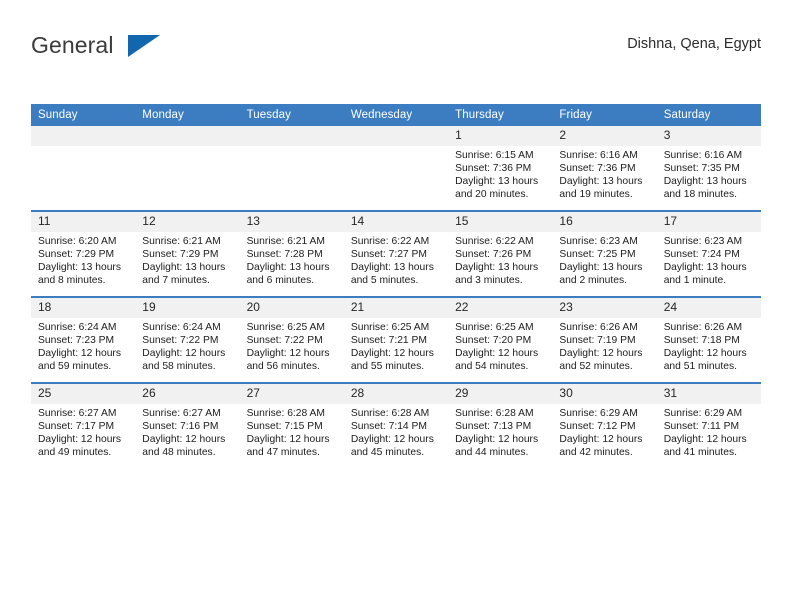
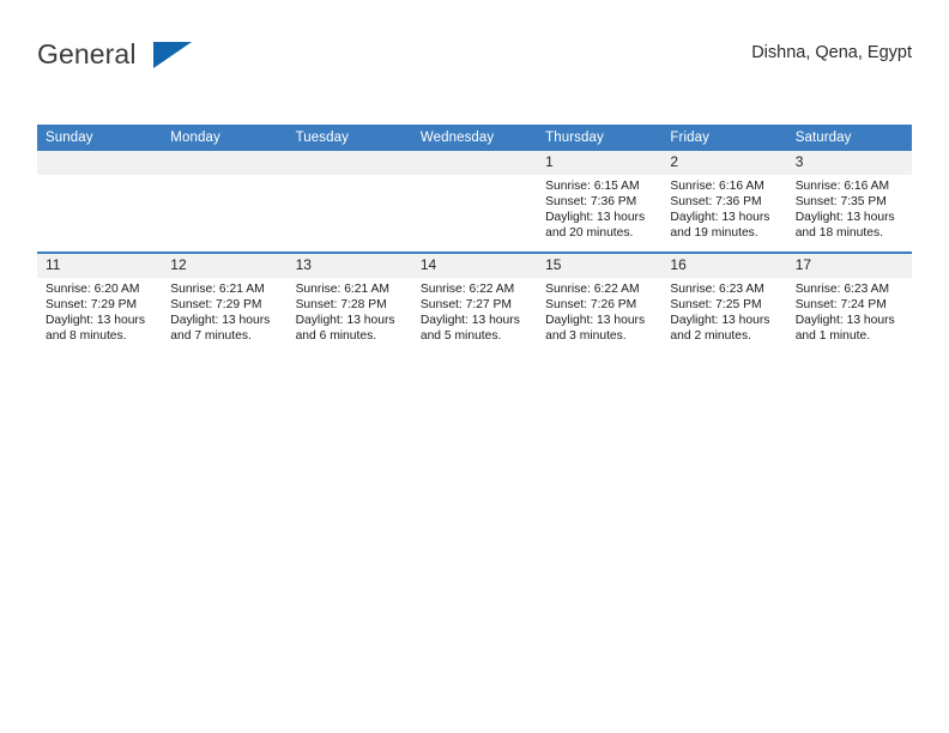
  General
  Dishna, Qena, Egypt
  Sunday	Monday	Tuesday	Wednesday	Thursday	Friday	Saturday
  				1Sunrise: 6:15 AMSunset: 7:36 PMDaylight: 13 hours and 20 minutes.	2Sunrise: 6:16 AMSunset: 7:36 PMDaylight: 13 hours and 19 minutes.	3Sunrise: 6:16 AMSunset: 7:35 PMDaylight: 13 hours and 18 minutes.
  11Sunrise: 6:20 AMSunset: 7:29 PMDaylight: 13 hours and 8 minutes.	12Sunrise: 6:21 AMSunset: 7:29 PMDaylight: 13 hours and 7 minutes.	13Sunrise: 6:21 AMSunset: 7:28 PMDaylight: 13 hours and 6 minutes.	14Sunrise: 6:22 AMSunset: 7:27 PMDaylight: 13 hours and 5 minutes.	15Sunrise: 6:22 AMSunset: 7:26 PMDaylight: 13 hours and 3 minutes.	16Sunrise: 6:23 AMSunset: 7:25 PMDaylight: 13 hours and 2 minutes.	17Sunrise: 6:23 AMSunset: 7:24 PMDaylight: 13 hours and 1 minute.
- 18Sunrise: 6:24 AMSunset: 7:23 PMDaylight: 12 hours and 59 minutes.	19Sunrise: 6:24 AMSunset: 7:22 PMDaylight: 12 hours and 58 minutes.	20Sunrise: 6:25 AMSunset: 7:22 PMDaylight: 12 hours and 56 minutes.	21Sunrise: 6:25 AMSunset: 7:21 PMDaylight: 12 hours and 55 minutes.	22Sunrise: 6:25 AMSunset: 7:20 PMDaylight: 12 hours and 54 minutes.	23Sunrise: 6:26 AMSunset: 7:19 PMDaylight: 12 hours and 52 minutes.	24Sunrise: 6:26 AMSunset: 7:18 PMDaylight: 12 hours and 51 minutes.
- 25Sunrise: 6:27 AMSunset: 7:17 PMDaylight: 12 hours and 49 minutes.	26Sunrise: 6:27 AMSunset: 7:16 PMDaylight: 12 hours and 48 minutes.	27Sunrise: 6:28 AMSunset: 7:15 PMDaylight: 12 hours and 47 minutes.	28Sunrise: 6:28 AMSunset: 7:14 PMDaylight: 12 hours and 45 minutes.	29Sunrise: 6:28 AMSunset: 7:13 PMDaylight: 12 hours and 44 minutes.	30Sunrise: 6:29 AMSunset: 7:12 PMDaylight: 12 hours and 42 minutes.	31Sunrise: 6:29 AMSunset: 7:11 PMDaylight: 12 hours and 41 minutes.
